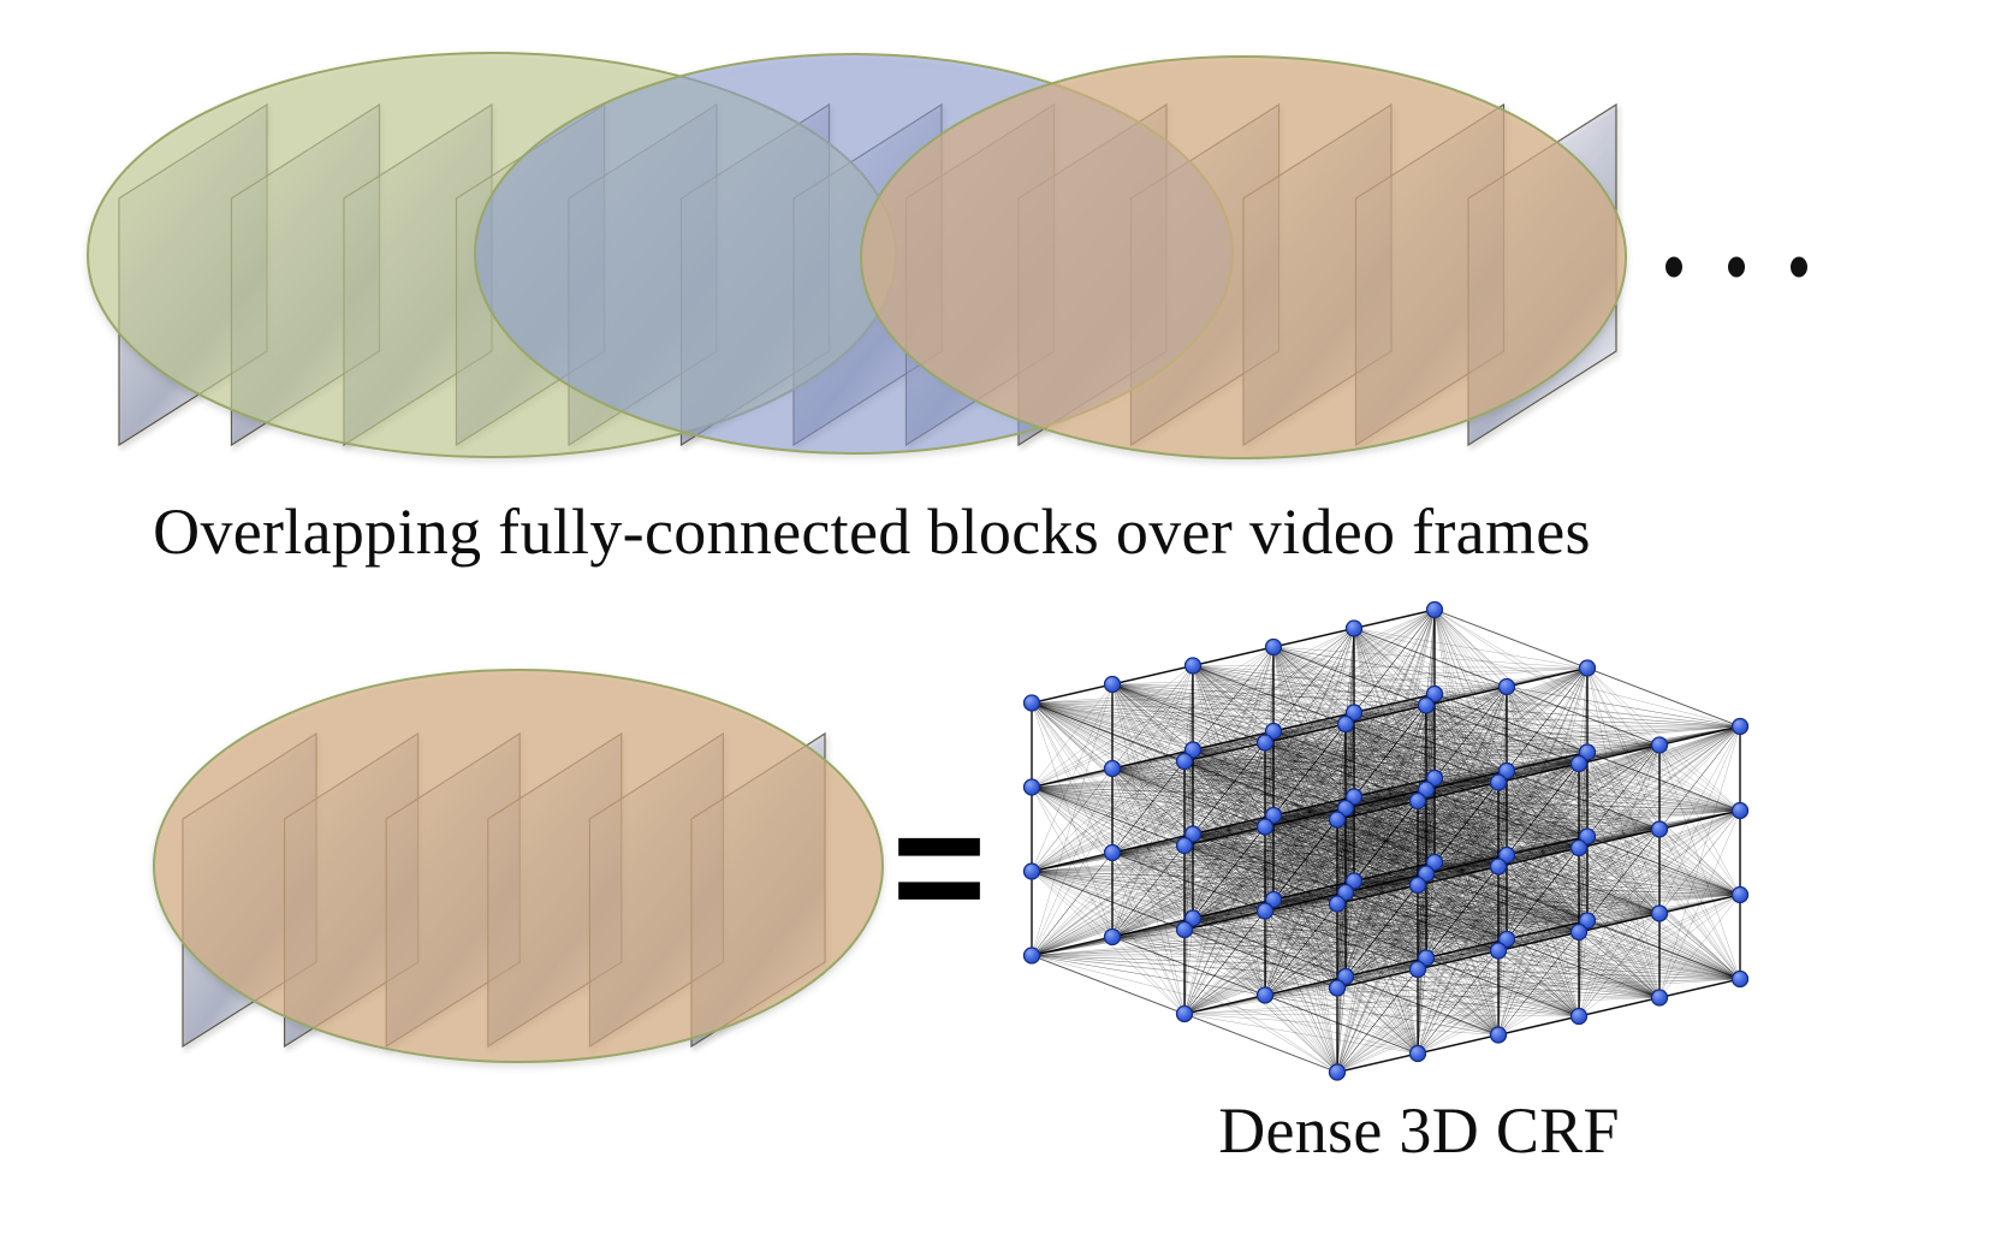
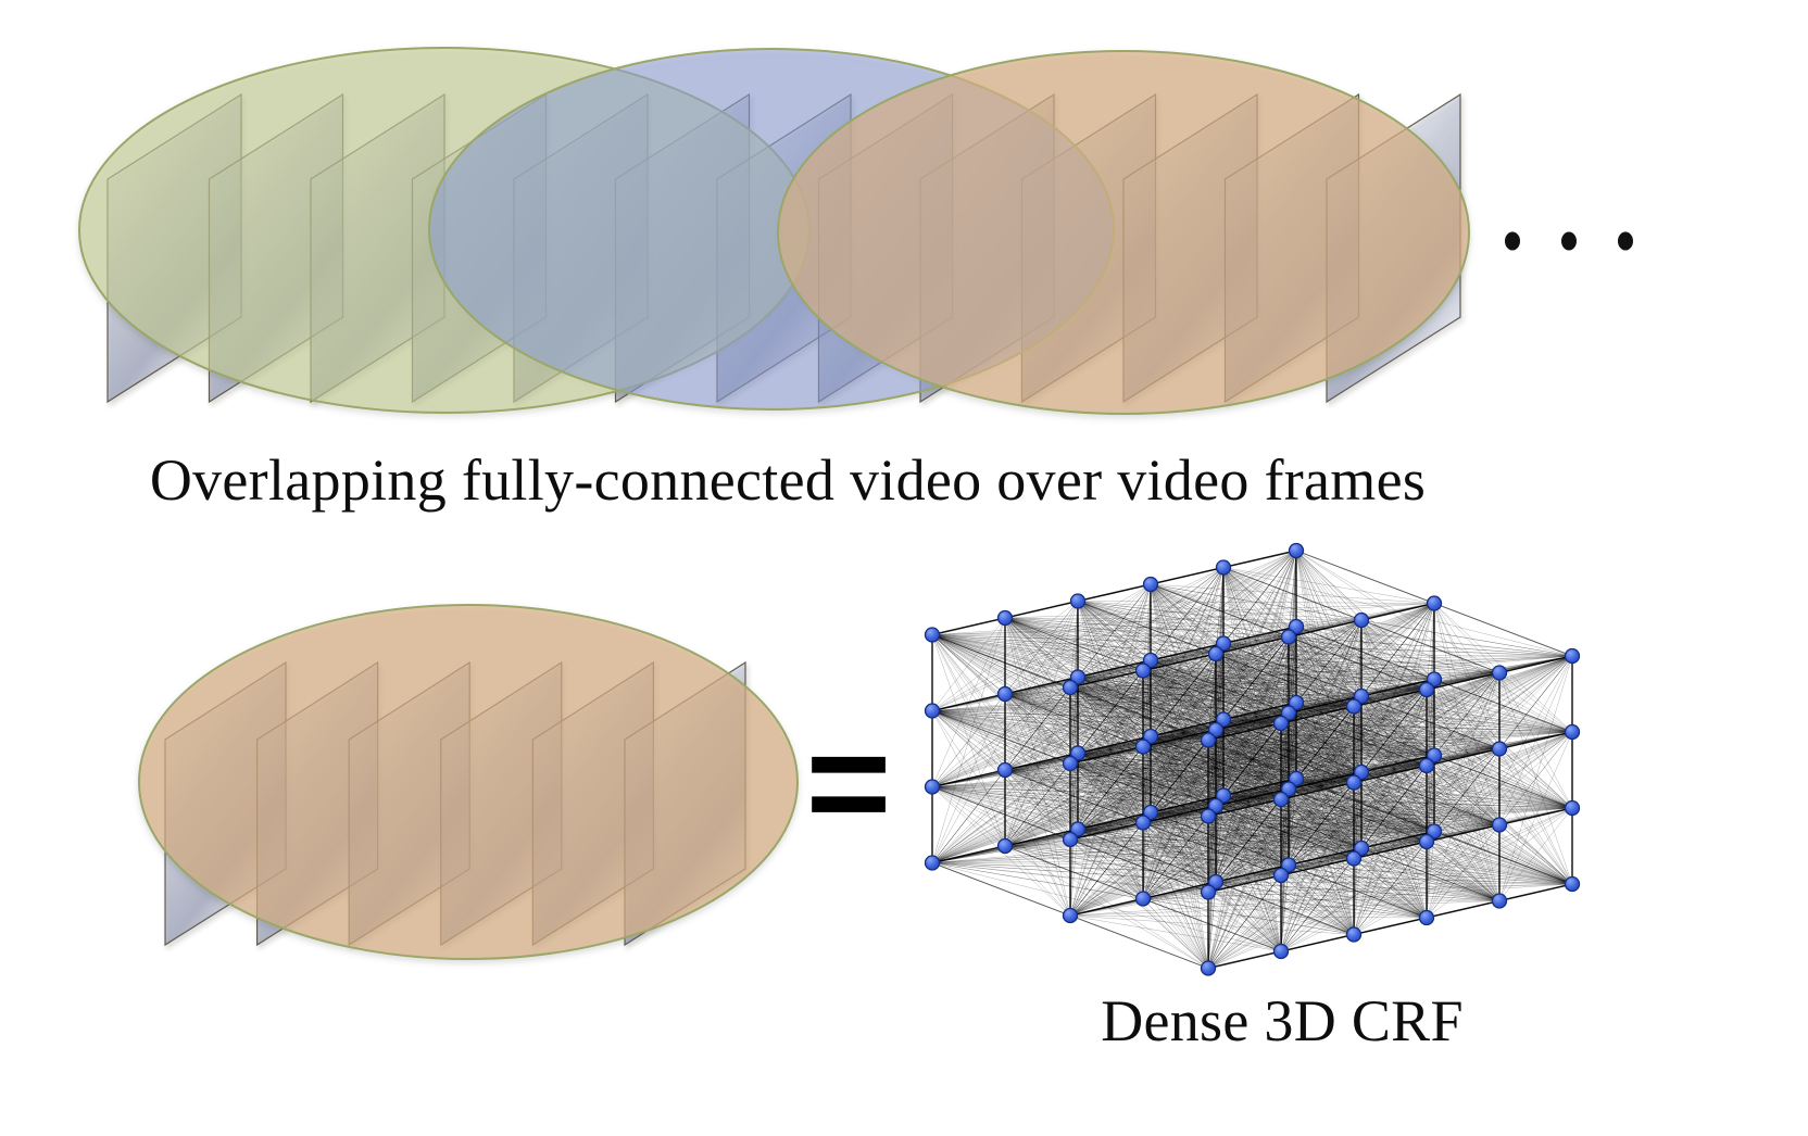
- Overlapping fully-connected blocks over video frames
+ Overlapping fully-connected video over video frames
  =
  Dense 3D CRF
